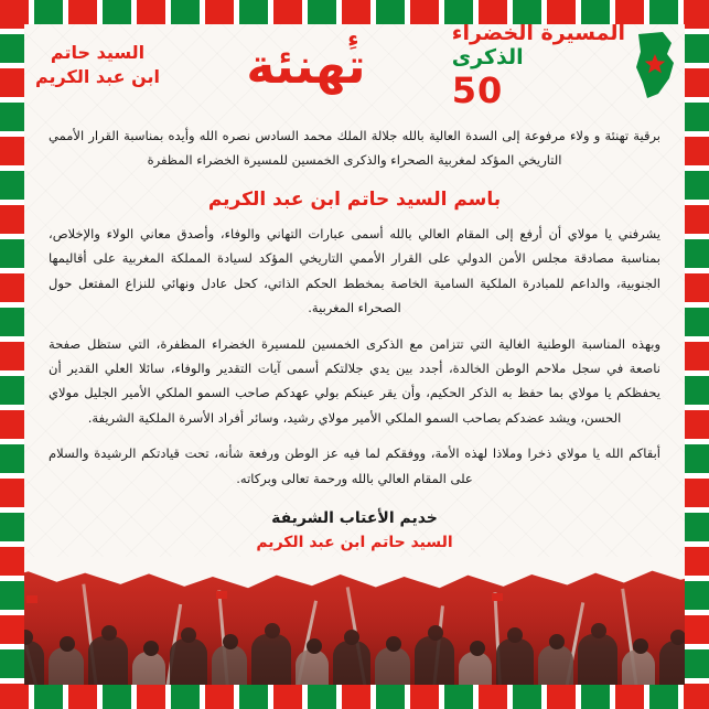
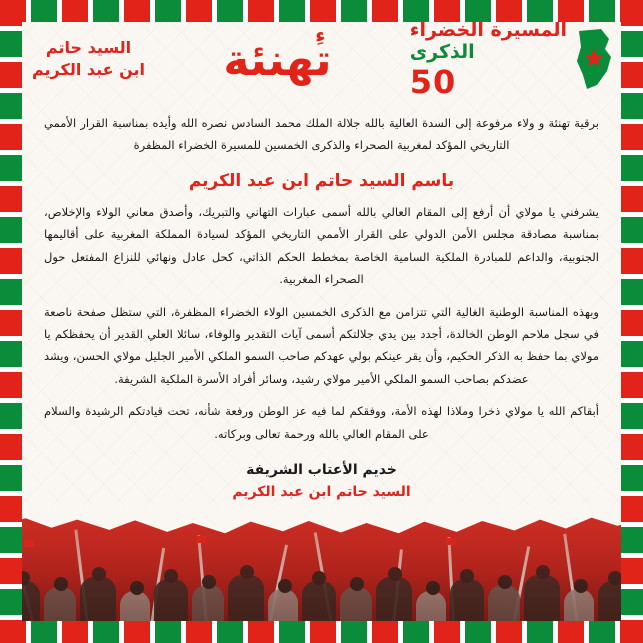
  السيد حاتم
  ابن عبد الكريم
  ءِ
  تهنئة
  المسيرة الخضراء
  الذكرى
  50
  برقية تهنئة و ولاء مرفوعة إلى السدة العالية بالله جلالة الملك محمد السادس نصره الله وأيده بمناسبة القرار الأممي التاريخي المؤكد لمغربية الصحراء والذكرى الخمسين للمسيرة الخضراء المظفرة
  باسم السيد حاتم ابن عبد الكريم
- يشرفني يا مولاي أن أرفع إلى المقام العالي بالله أسمى عبارات التهاني والوفاء، وأصدق معاني الولاء والإخلاص، بمناسبة مصادقة مجلس الأمن الدولي على القرار الأممي التاريخي المؤكد لسيادة المملكة المغربية على أقاليمها الجنوبية، والداعم للمبادرة الملكية السامية الخاصة بمخطط الحكم الذاتي، كحل عادل ونهائي للنزاع المفتعل حول الصحراء المغربية.
+ يشرفني يا مولاي أن أرفع إلى المقام العالي بالله أسمى عبارات التهاني والتبريك، وأصدق معاني الولاء والإخلاص، بمناسبة مصادقة مجلس الأمن الدولي على القرار الأممي التاريخي المؤكد لسيادة المملكة المغربية على أقاليمها الجنوبية، والداعم للمبادرة الملكية السامية الخاصة بمخطط الحكم الذاتي، كحل عادل ونهائي للنزاع المفتعل حول الصحراء المغربية.
- وبهذه المناسبة الوطنية الغالية التي تتزامن مع الذكرى الخمسين للمسيرة الخضراء المظفرة، التي ستظل صفحة ناصعة في سجل ملاحم الوطن الخالدة، أجدد بين يدي جلالتكم أسمى آيات التقدير والوفاء، سائلا العلي القدير أن يحفظكم يا مولاي بما حفظ به الذكر الحكيم، وأن يقر عينكم بولي عهدكم صاحب السمو الملكي الأمير الجليل مولاي الحسن، ويشد عضدكم بصاحب السمو الملكي الأمير مولاي رشيد، وسائر أفراد الأسرة الملكية الشريفة.
+ وبهذه المناسبة الوطنية الغالية التي تتزامن مع الذكرى الخمسين الولاء الخضراء المظفرة، التي ستظل صفحة ناصعة في سجل ملاحم الوطن الخالدة، أجدد بين يدي جلالتكم أسمى آيات التقدير والوفاء، سائلا العلي القدير أن يحفظكم يا مولاي بما حفظ به الذكر الحكيم، وأن يقر عينكم بولي عهدكم صاحب السمو الملكي الأمير الجليل مولاي الحسن، ويشد عضدكم بصاحب السمو الملكي الأمير مولاي رشيد، وسائر أفراد الأسرة الملكية الشريفة.
  أبقاكم الله يا مولاي ذخرا وملاذا لهذه الأمة، ووفقكم لما فيه عز الوطن ورفعة شأنه، تحت قيادتكم الرشيدة والسلام على المقام العالي بالله ورحمة تعالى وبركاته.
  خديم الأعتاب الشريفة
  السيد حاتم ابن عبد الكريم
